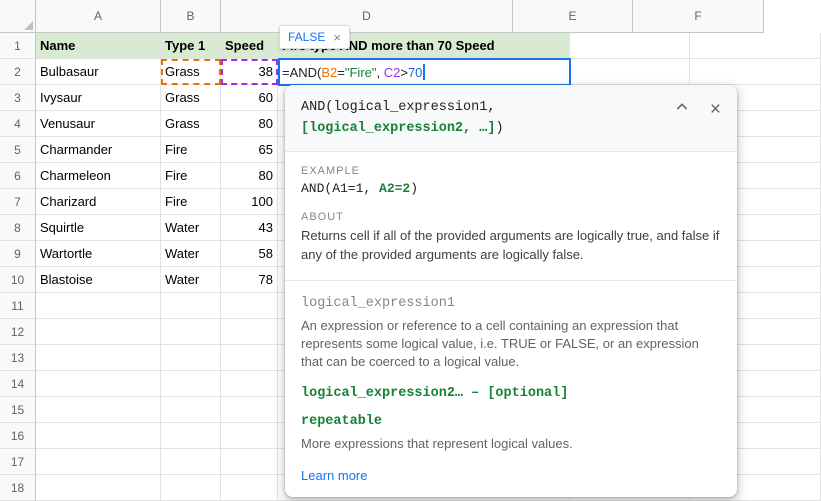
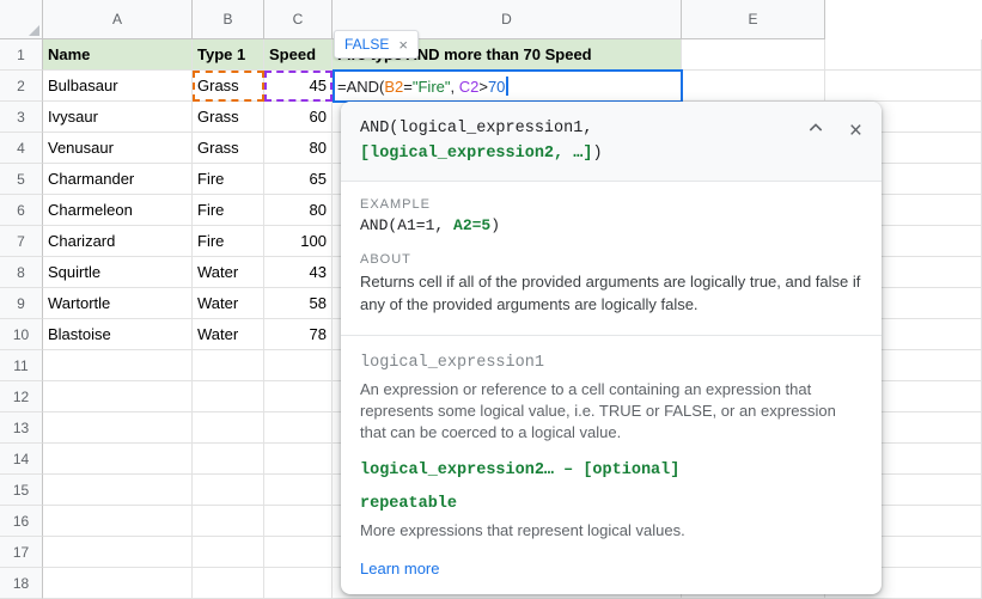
  A
  B
+ C
  D
  E
- F
  1
  Name
  Type 1
  Speed
  2
  Bulbasaur
  Grass
- 38
+ 45
  3
  Ivysaur
  Grass
  60
  4
  Venusaur
  Grass
  80
  5
  Charmander
  Fire
  65
  6
  Charmeleon
  Fire
  80
  7
  Charizard
  Fire
  100
  8
  Squirtle
  Water
  43
  9
  Wartortle
  Water
  58
  10
  Blastoise
  Water
  78
  11
  12
  13
  14
  15
  16
  17
  18
  =AND(B2="Fire", C2>70
  FALSE
  ×
  AND(logical_expression1,
  [logical_expression2, …])
  ×
  EXAMPLE
- AND(A1=1, A2=2)
+ AND(A1=1, A2=5)
  ABOUT
  Returns cell if all of the provided arguments are logically true, and false if any of the provided arguments are logically false.
  logical_expression1
  An expression or reference to a cell containing an expression that represents some logical value, i.e. TRUE or FALSE, or an expression that can be coerced to a logical value.
  logical_expression2… – [optional]
  repeatable
  More expressions that represent logical values.
  Learn more
